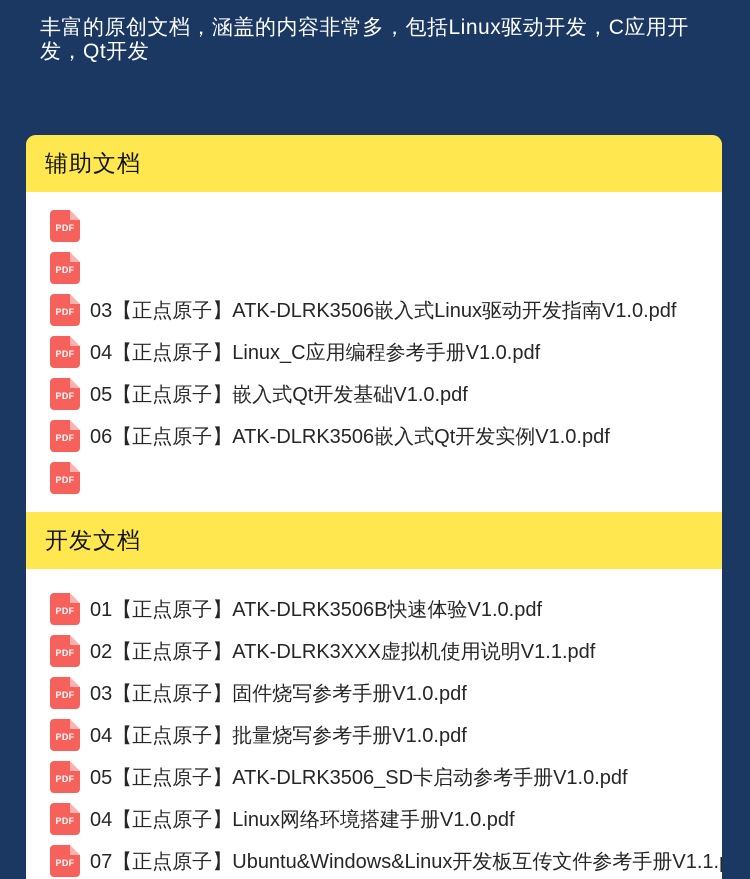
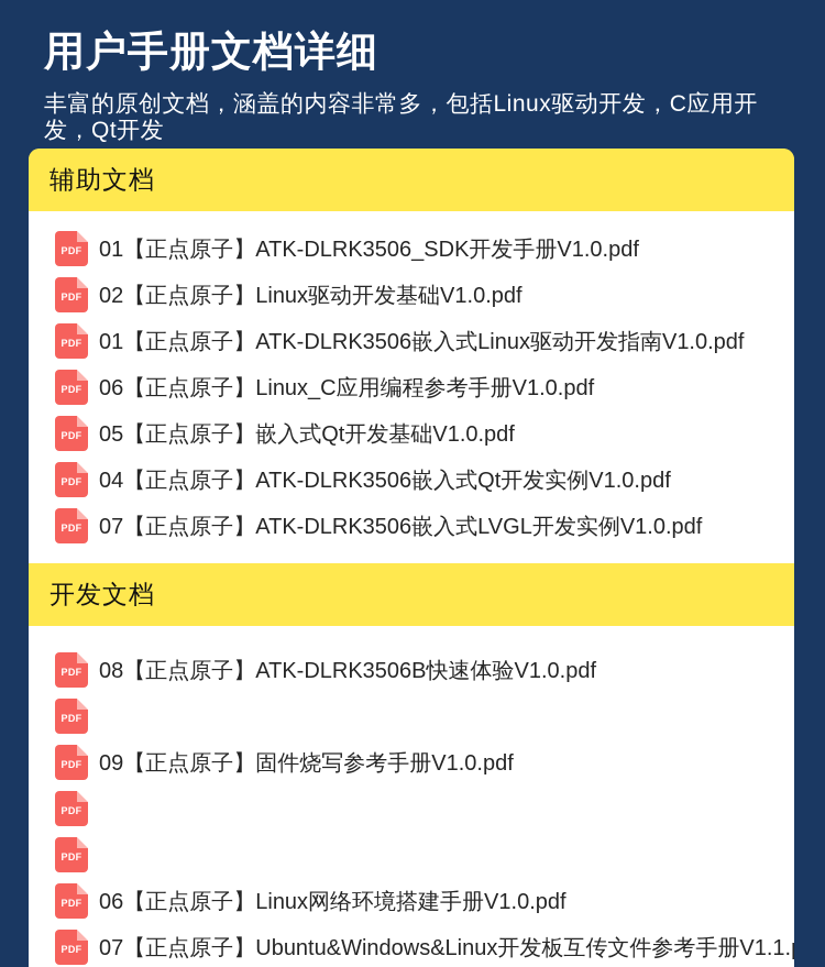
+ 用户手册文档详细
  丰富的原创文档，涵盖的内容非常多，包括Linux驱动开发，C应用开发，Qt开发
  辅助文档
  PDF
+ 01【正点原子】ATK-DLRK3506_SDK开发手册V1.0.pdf
  PDF
+ 02【正点原子】Linux驱动开发基础V1.0.pdf
  PDF
- 03【正点原子】ATK-DLRK3506嵌入式Linux驱动开发指南V1.0.pdf
+ 01【正点原子】ATK-DLRK3506嵌入式Linux驱动开发指南V1.0.pdf
  PDF
- 04【正点原子】Linux_C应用编程参考手册V1.0.pdf
+ 06【正点原子】Linux_C应用编程参考手册V1.0.pdf
  PDF
  05【正点原子】嵌入式Qt开发基础V1.0.pdf
  PDF
- 06【正点原子】ATK-DLRK3506嵌入式Qt开发实例V1.0.pdf
+ 04【正点原子】ATK-DLRK3506嵌入式Qt开发实例V1.0.pdf
  PDF
+ 07【正点原子】ATK-DLRK3506嵌入式LVGL开发实例V1.0.pdf
  开发文档
  PDF
- 01【正点原子】ATK-DLRK3506B快速体验V1.0.pdf
+ 08【正点原子】ATK-DLRK3506B快速体验V1.0.pdf
  PDF
- 02【正点原子】ATK-DLRK3XXX虚拟机使用说明V1.1.pdf
  PDF
- 03【正点原子】固件烧写参考手册V1.0.pdf
+ 09【正点原子】固件烧写参考手册V1.0.pdf
  PDF
- 04【正点原子】批量烧写参考手册V1.0.pdf
  PDF
- 05【正点原子】ATK-DLRK3506_SD卡启动参考手册V1.0.pdf
  PDF
- 04【正点原子】Linux网络环境搭建手册V1.0.pdf
+ 06【正点原子】Linux网络环境搭建手册V1.0.pdf
  PDF
  07【正点原子】Ubuntu&Windows&Linux开发板互传文件参考手册V1.1.
